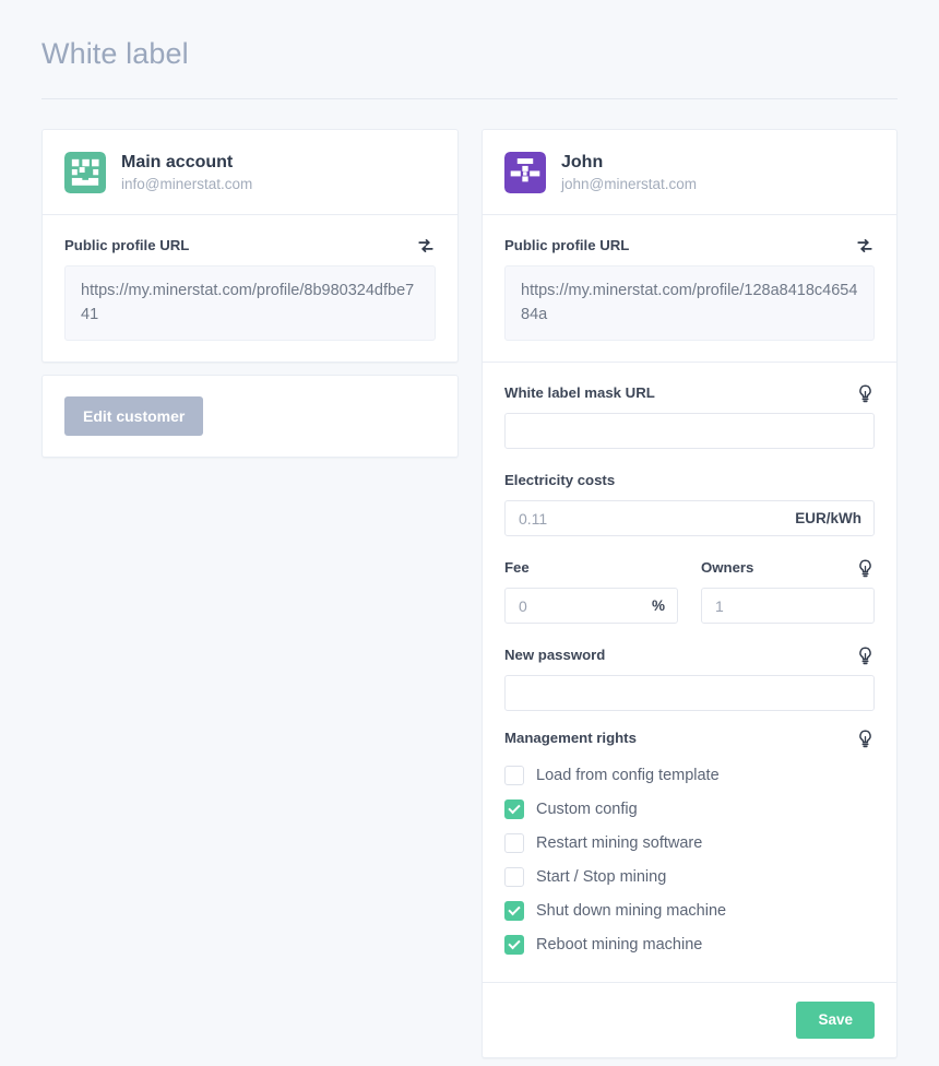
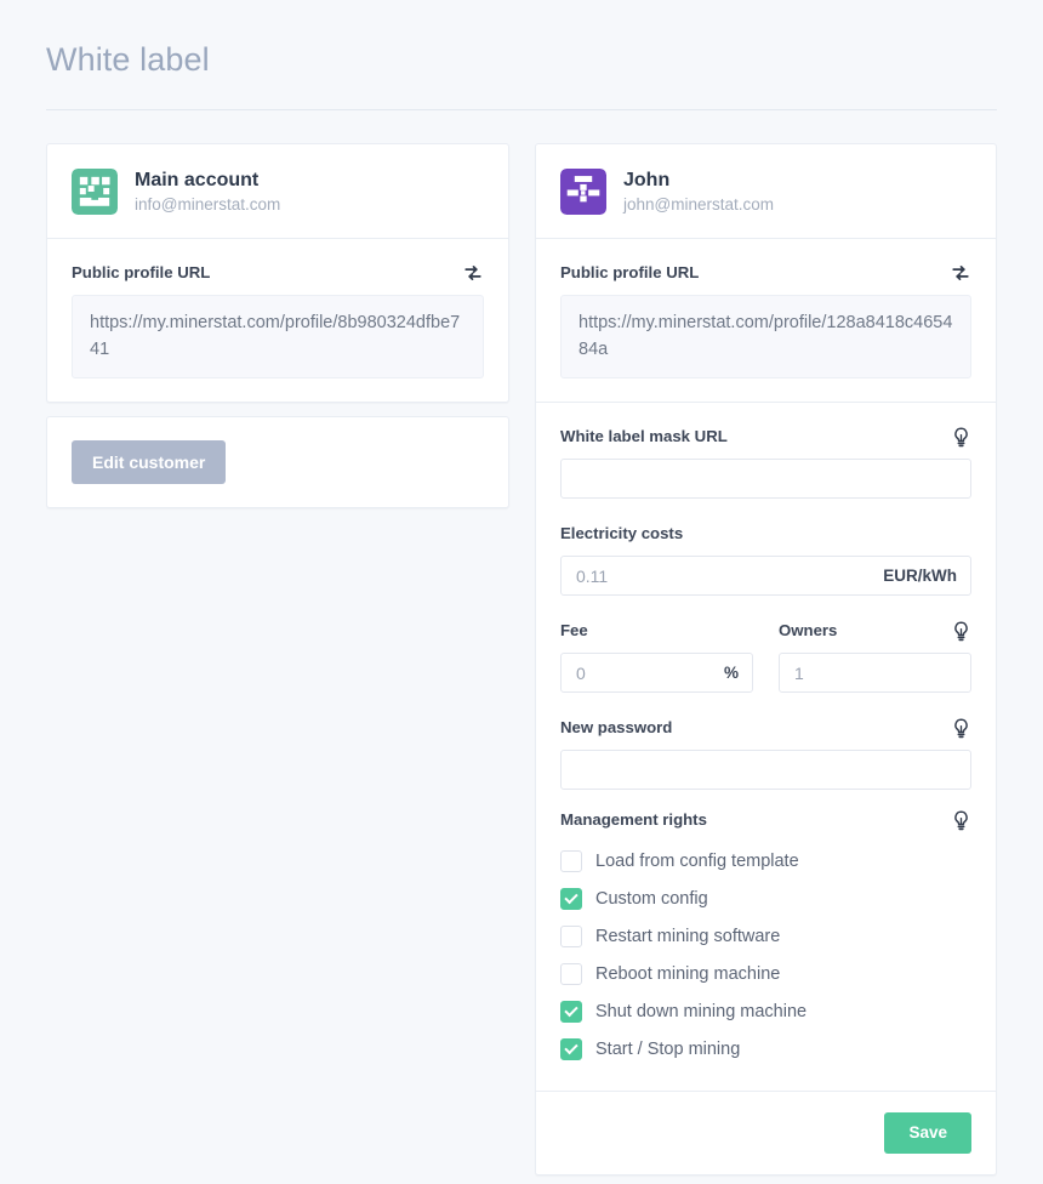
  White label
  Main account
  info@minerstat.com
  Public profile URL
  https://my.minerstat.com/profile/8b980324dfbe741
  Edit customer
  John
  john@minerstat.com
  Public profile URL
  https://my.minerstat.com/profile/128a8418c465484a
  White label mask URL
  Electricity costs
  0.11
  EUR/kWh
  Fee
  0
  %
  Owners
  1
  New password
  Management rights
  Load from config template
  Custom config
  Restart mining software
- Start / Stop mining
+ Reboot mining machine
  Shut down mining machine
- Reboot mining machine
+ Start / Stop mining
  Save
